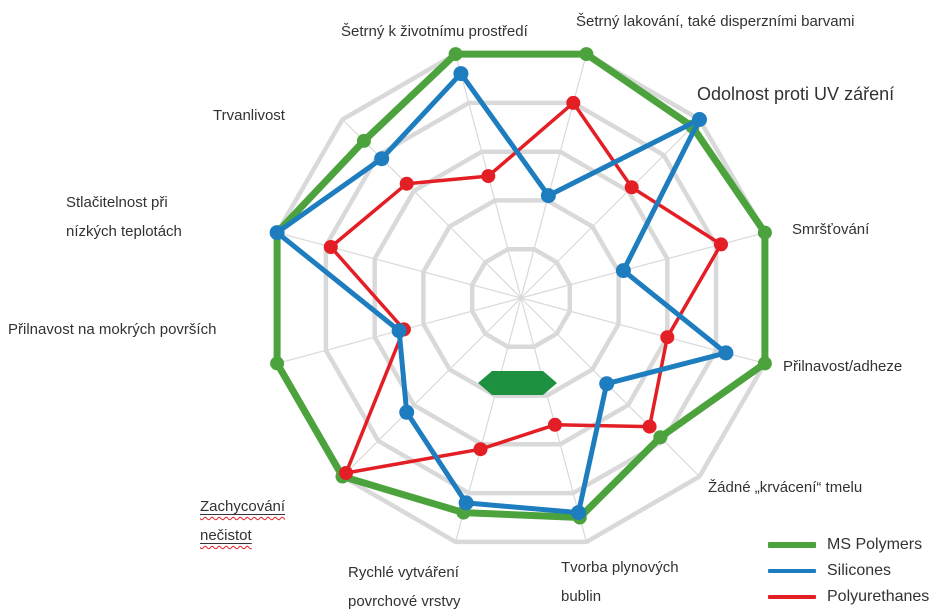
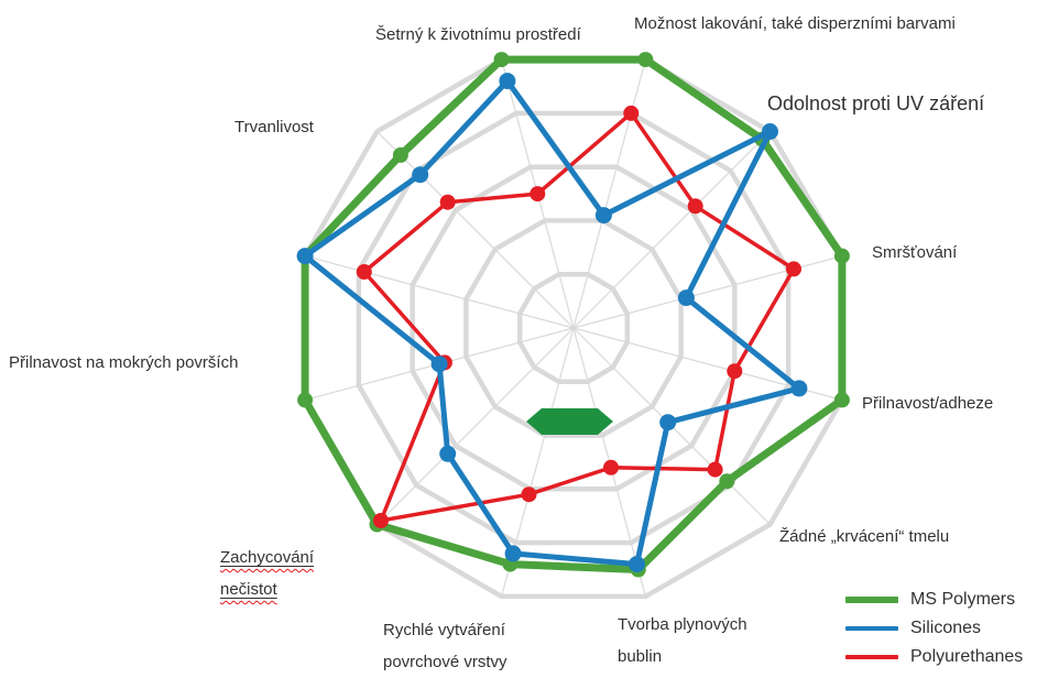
  Šetrný k životnímu prostředí
- Šetrný lakování, také disperzními barvami
+ Možnost lakování, také disperzními barvami
  Odolnost proti UV záření
  Smršťování
  Přilnavost/adheze
  Žádné „krvácení“ tmelu
  Tvorba plynových
  bublin
  Rychlé vytváření
  povrchové vrstvy
  Zachycování
  nečistot
  Přilnavost na mokrých površích
- Stlačitelnost při
- nízkých teplotách
  Trvanlivost
  MS Polymers
  Silicones
  Polyurethanes
